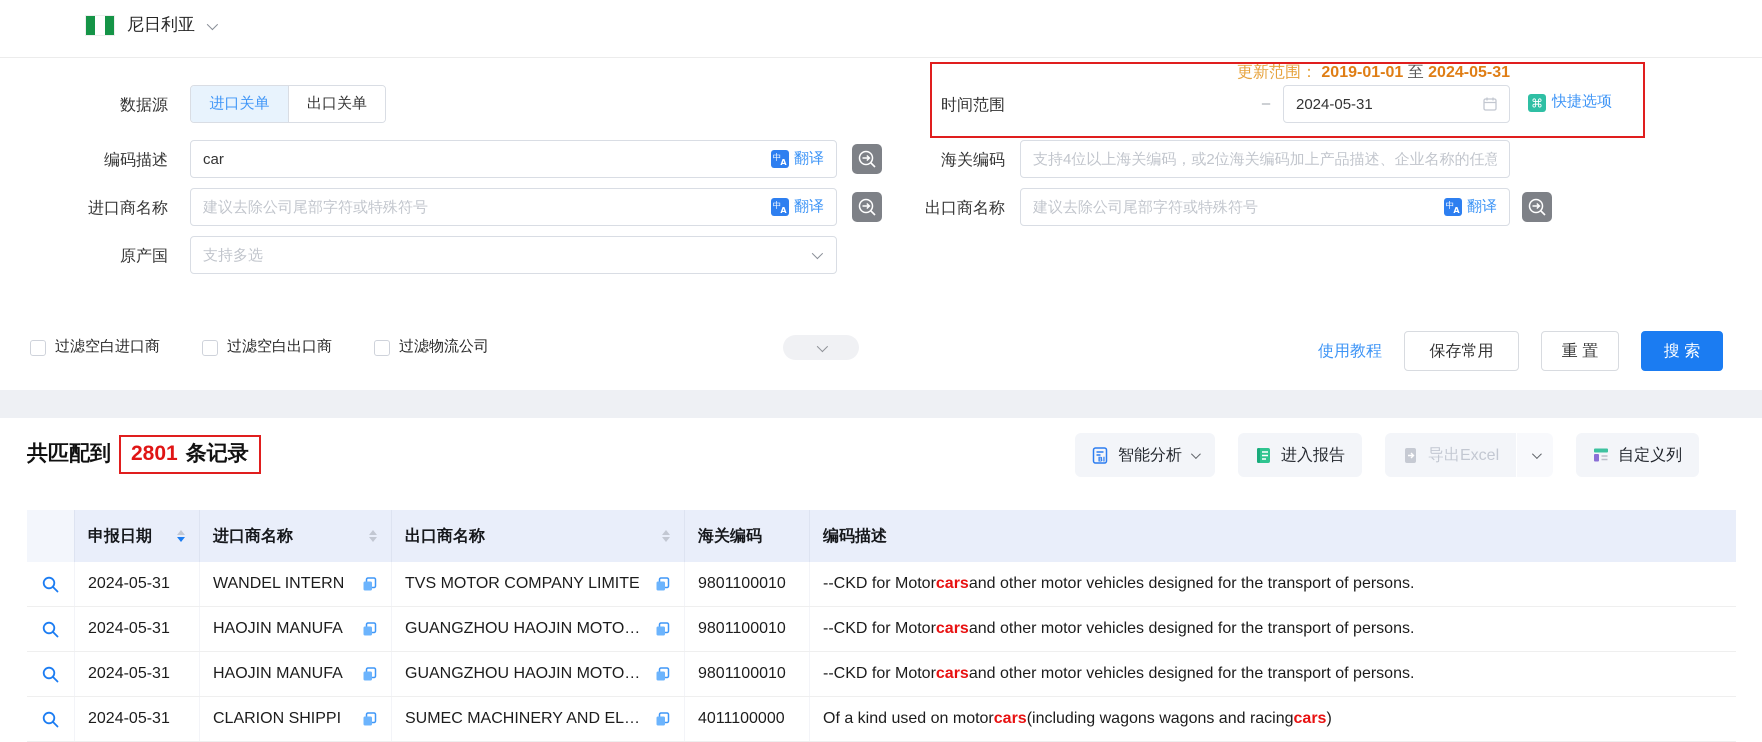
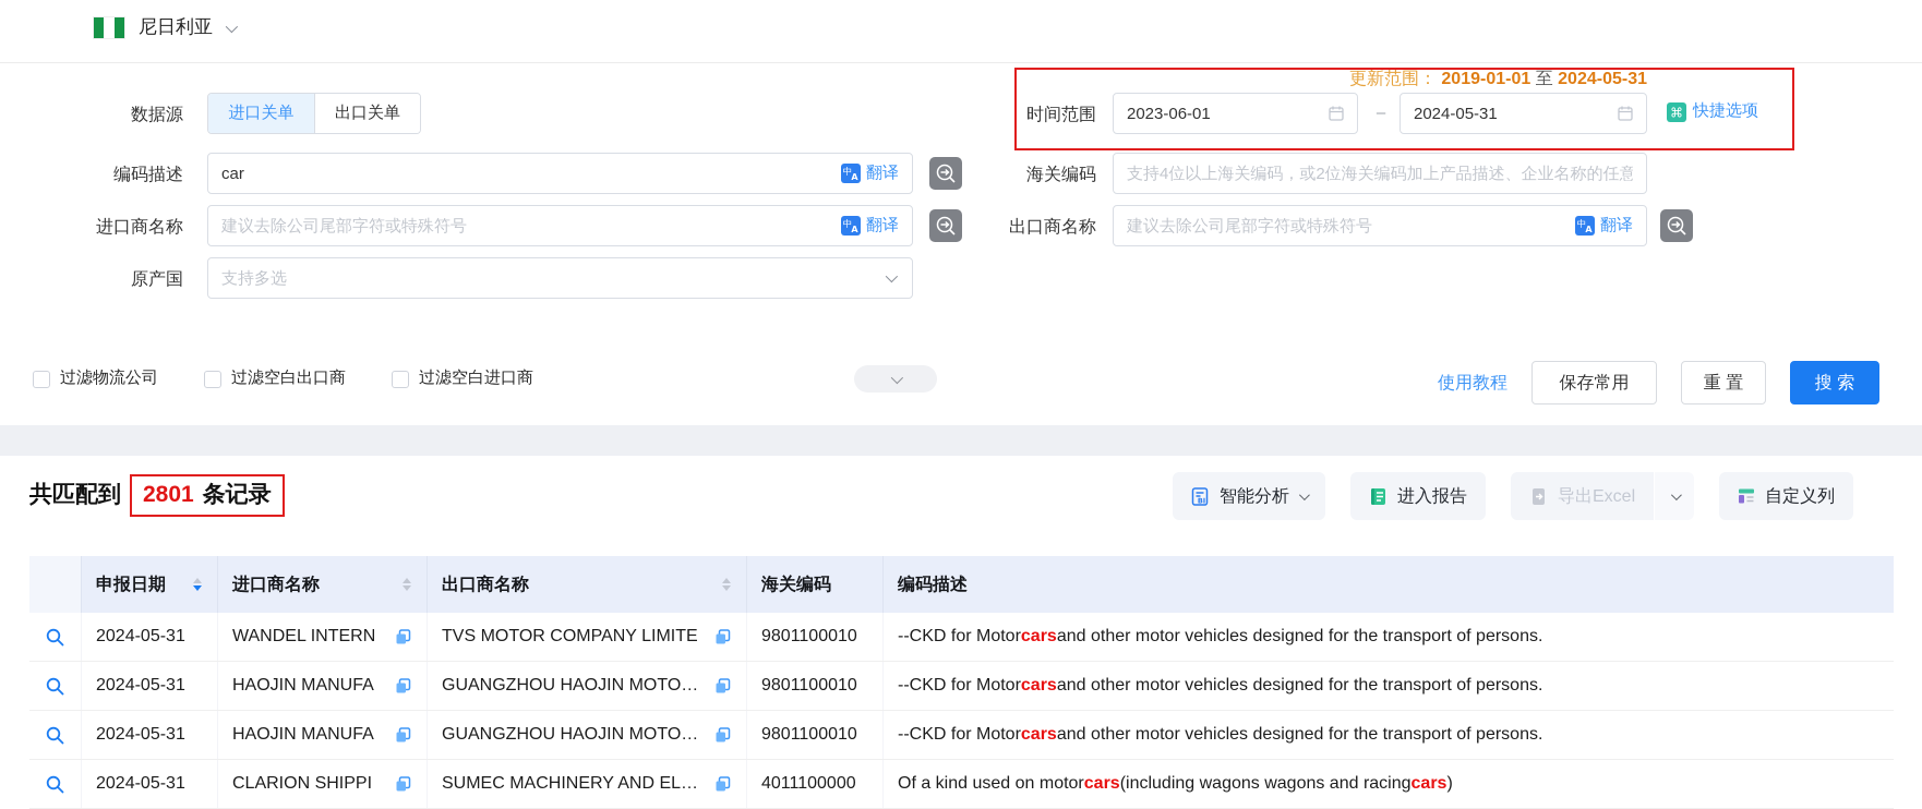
  尼日利亚
  更新范围： 2019-01-01 至 2024-05-31
  数据源
  进口关单
  出口关单
  时间范围
+ 2023-06-01
  –
  2024-05-31
  ⌘
  快捷选项
  编码描述
  car
  中
  A
  翻译
  海关编码
  支持4位以上海关编码，或2位海关编码加上产品描述、企业名称的任意
  进口商名称
  建议去除公司尾部字符或特殊符号
  中
  A
  翻译
  出口商名称
  建议去除公司尾部字符或特殊符号
  中
  A
  翻译
  原产国
  支持多选
- 过滤空白进口商
+ 过滤物流公司
  过滤空白出口商
- 过滤物流公司
+ 过滤空白进口商
  使用教程
  保存常用
  重 置
  搜 索
  共匹配到
  2801
  条记录
  BI
  智能分析
  进入报告
  导出Excel
  自定义列
  申报日期
  进口商名称
  出口商名称
  海关编码
  编码描述
  2024-05-31
  WANDEL INTERN
  TVS MOTOR COMPANY LIMITE
  9801100010
  --CKD for Motor
  cars
  and other motor vehicles designed for the transport of persons.
  2024-05-31
  HAOJIN MANUFA
  GUANGZHOU HAOJIN MOTORC
  9801100010
  --CKD for Motor
  cars
  and other motor vehicles designed for the transport of persons.
  2024-05-31
  HAOJIN MANUFA
  GUANGZHOU HAOJIN MOTORC
  9801100010
  --CKD for Motor
  cars
  and other motor vehicles designed for the transport of persons.
  2024-05-31
  CLARION SHIPPI
  SUMEC MACHINERY AND ELEC
  4011100000
  Of a kind used on motor
  cars
  (including wagons wagons and racing
  cars
  )
